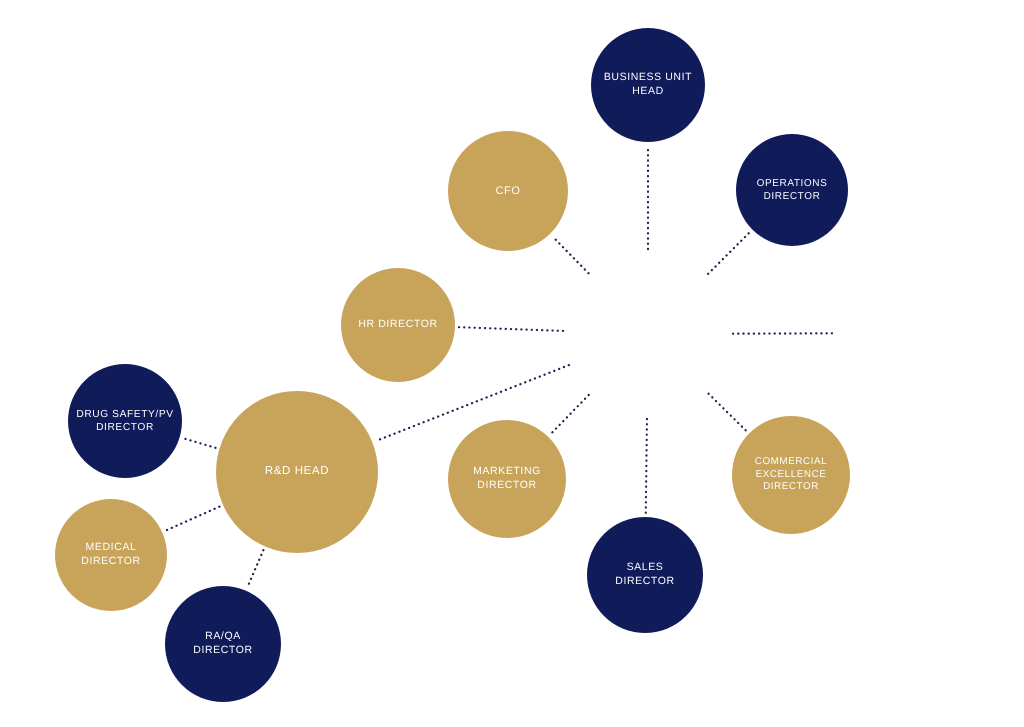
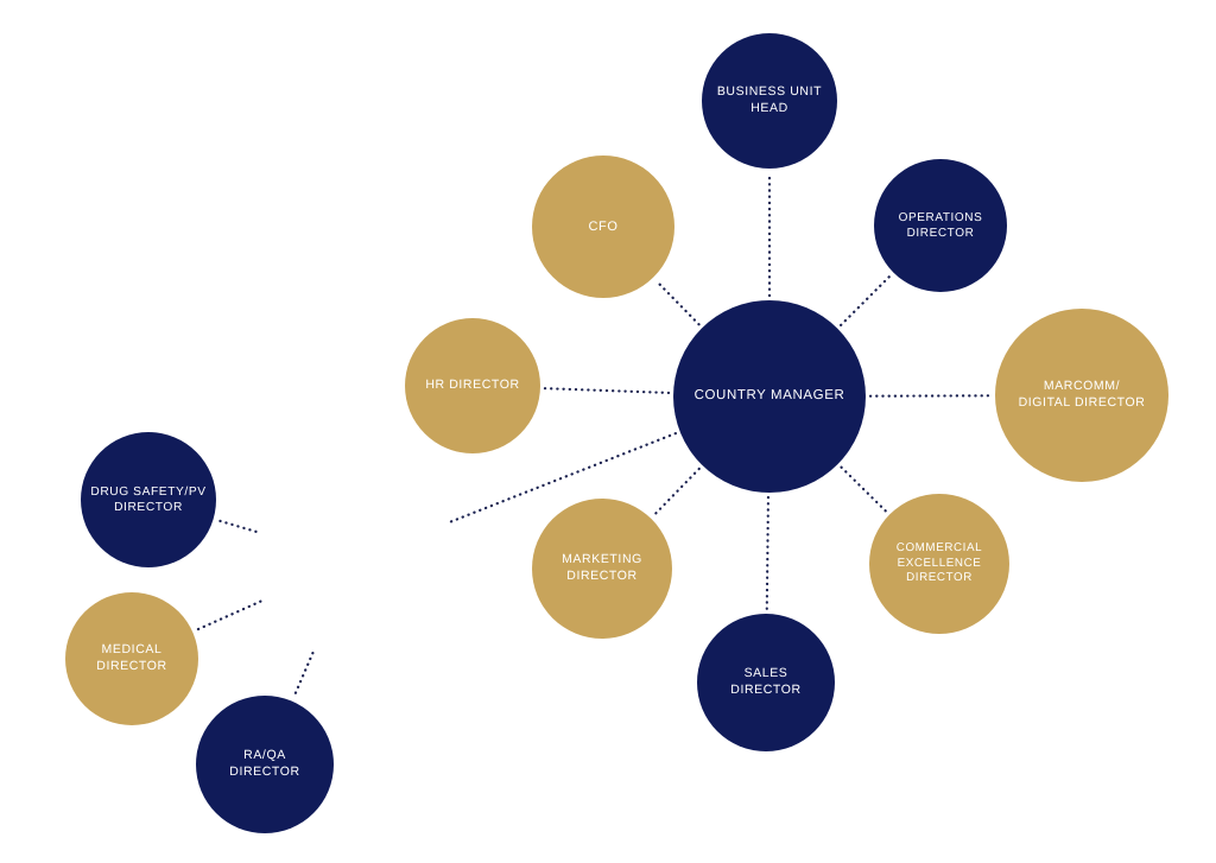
+ COUNTRY MANAGER
  BUSINESS UNIT
  HEAD
  CFO
  OPERATIONS
  DIRECTOR
+ MARCOMM/
+ DIGITAL DIRECTOR
  HR DIRECTOR
  MARKETING
  DIRECTOR
  COMMERCIAL
  EXCELLENCE
  DIRECTOR
  SALES
  DIRECTOR
- R&D HEAD
  DRUG SAFETY/PV
  DIRECTOR
  MEDICAL
  DIRECTOR
  RA/QA
  DIRECTOR
